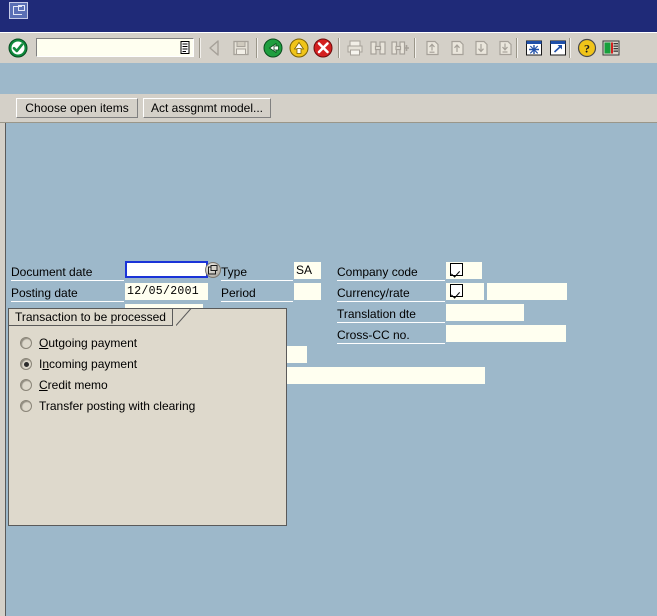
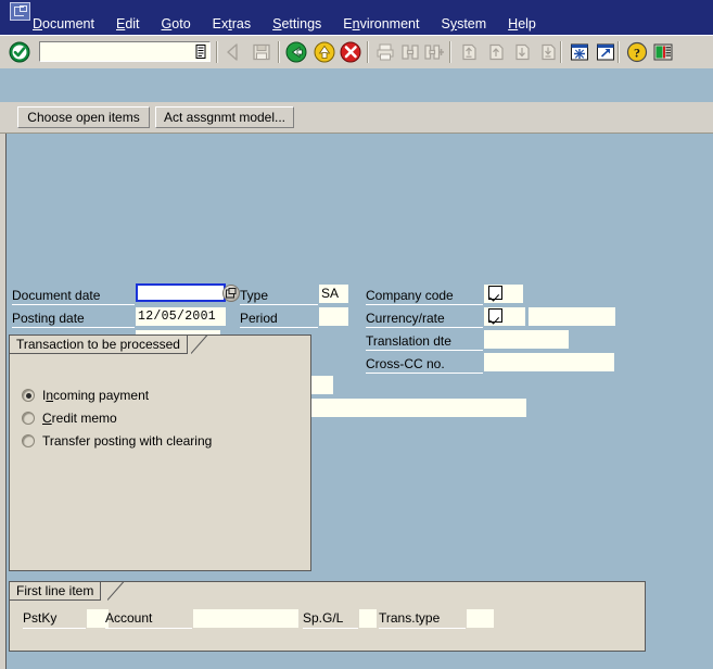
+ Document
+ Edit
+ Goto
+ Extras
+ Settings
+ Environment
+ System
+ Help
  ?
  Choose open items
  Act assgnmt model...
  Document date
  Type
  SA
  Company code
  Posting date
  12/05/2001
  Period
  Currency/rate
  Translation dte
  Cross-CC no.
  Transaction to be processed
- Outgoing payment
  Incoming payment
  Credit memo
  Transfer posting with clearing
+ First line item
+ PstKy
+ Account
+ Sp.G/L
+ Trans.type
